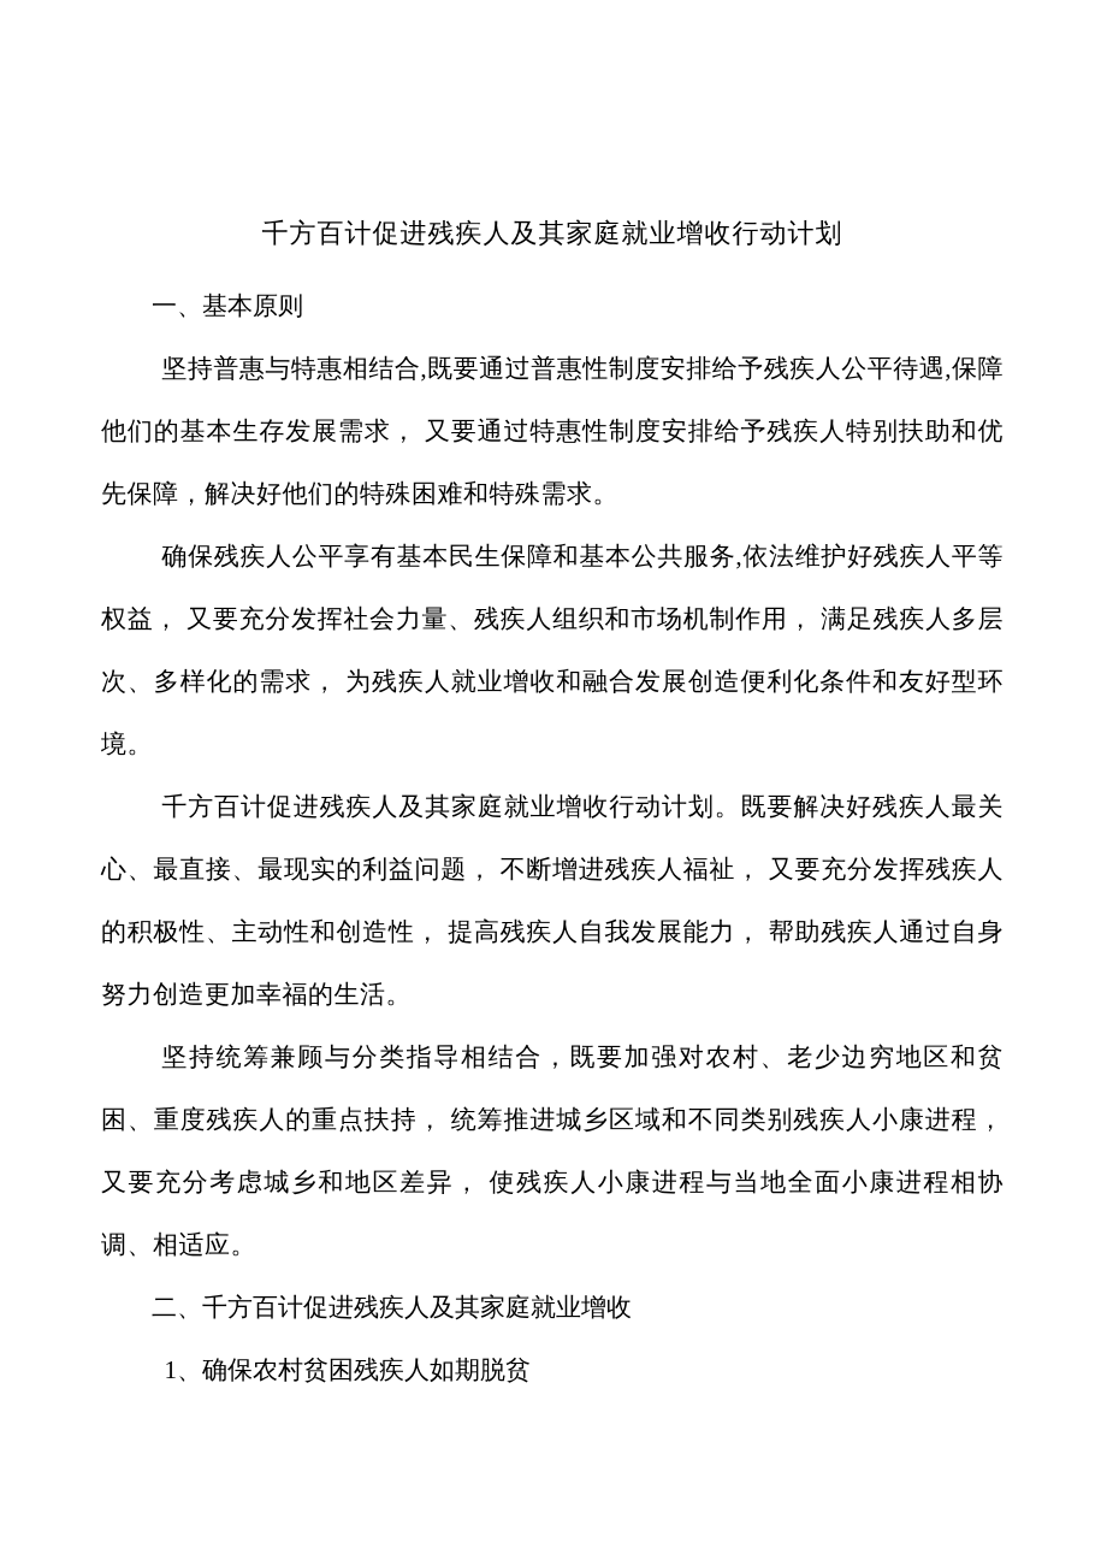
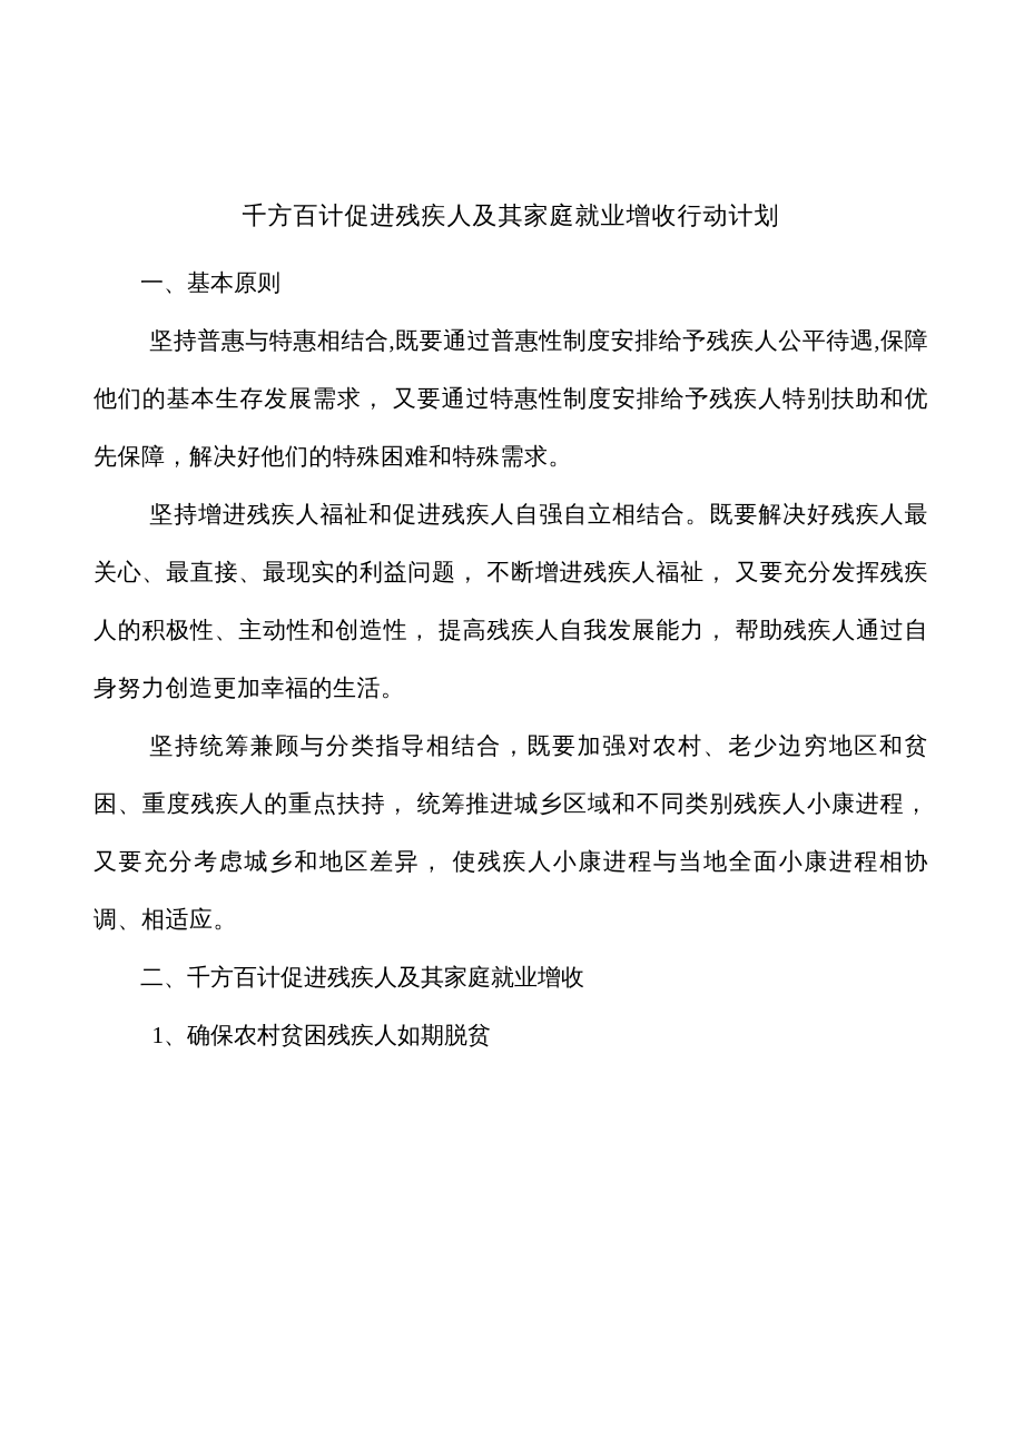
  千方百计促进残疾人及其家庭就业增收行动计划
  一、基本原则
  坚持普惠与特惠相结合,既要通过普惠性制度安排给予残疾人公平待遇,保障他们的基本生存发展需求， 又要通过特惠性制度安排给予残疾人特别扶助和优先保障，解决好他们的特殊困难和特殊需求。
- 确保残疾人公平享有基本民生保障和基本公共服务,依法维护好残疾人平等权益， 又要充分发挥社会力量、残疾人组织和市场机制作用， 满足残疾人多层次、多样化的需求， 为残疾人就业增收和融合发展创造便利化条件和友好型环境。
- 千方百计促进残疾人及其家庭就业增收行动计划。既要解决好残疾人最关心、最直接、最现实的利益问题， 不断增进残疾人福祉， 又要充分发挥残疾人的积极性、主动性和创造性， 提高残疾人自我发展能力， 帮助残疾人通过自身努力创造更加幸福的生活。
+ 坚持增进残疾人福祉和促进残疾人自强自立相结合。既要解决好残疾人最关心、最直接、最现实的利益问题， 不断增进残疾人福祉， 又要充分发挥残疾人的积极性、主动性和创造性， 提高残疾人自我发展能力， 帮助残疾人通过自身努力创造更加幸福的生活。
  坚持统筹兼顾与分类指导相结合，既要加强对农村、老少边穷地区和贫困、重度残疾人的重点扶持， 统筹推进城乡区域和不同类别残疾人小康进程， 又要充分考虑城乡和地区差异， 使残疾人小康进程与当地全面小康进程相协调、相适应。
  二、千方百计促进残疾人及其家庭就业增收
  1、确保农村贫困残疾人如期脱贫
